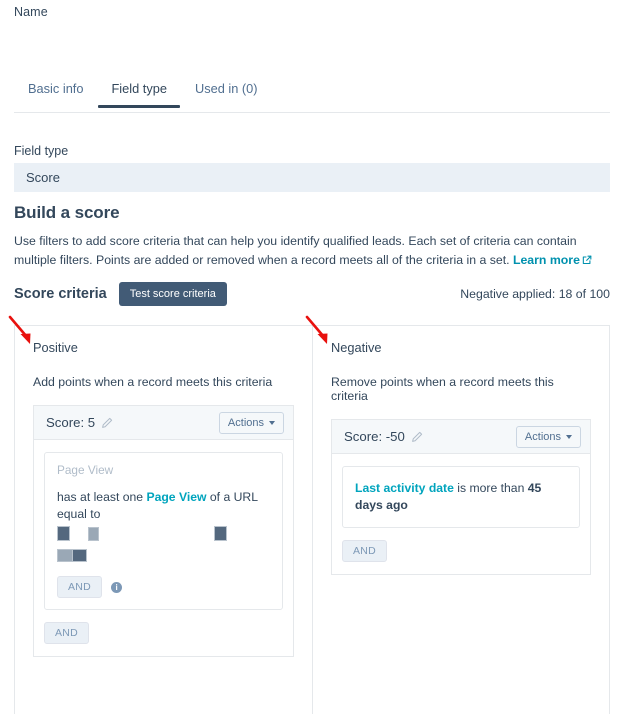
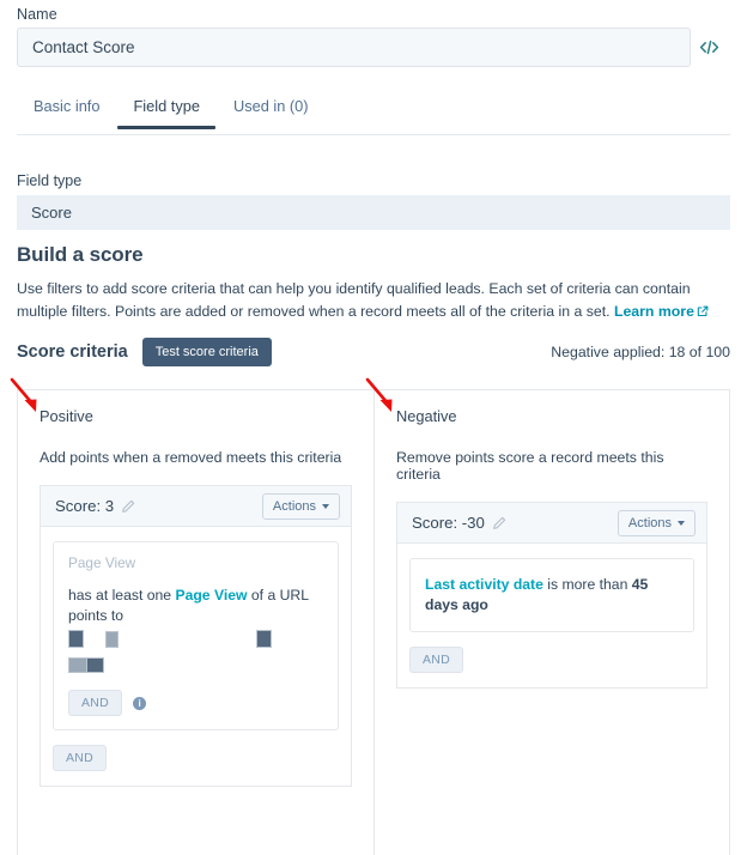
  Name
+ Contact Score
  Basic info
  Field type
  Used in (0)
  Field type
  Score
  Build a score
  Use filters to add score criteria that can help you identify qualified leads. Each set of criteria can contain multiple filters. Points are added or removed when a record meets all of the criteria in a set. Learn more
  Score criteria
  Test score criteria
  Negative applied: 18 of 100
  Positive
- Add points when a record meets this criteria
+ Add points when a removed meets this criteria
- Score: 5
+ Score: 3
  Actions
  Page View
- has at least one Page View of a URL equal to
+ has at least one Page View of a URL points to
  AND
  i
  AND
  Negative
- Remove points when a record meets this criteria
+ Remove points score a record meets this criteria
- Score: -50
+ Score: -30
  Actions
  Last activity date is more than 45 days ago
  AND
